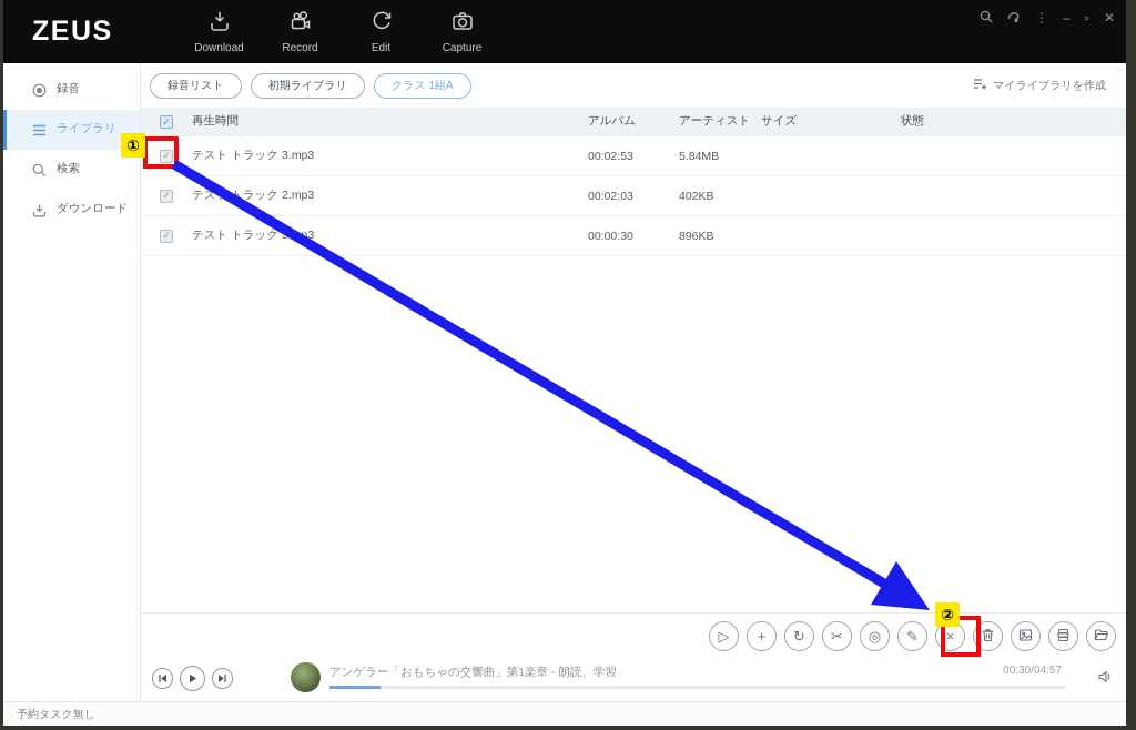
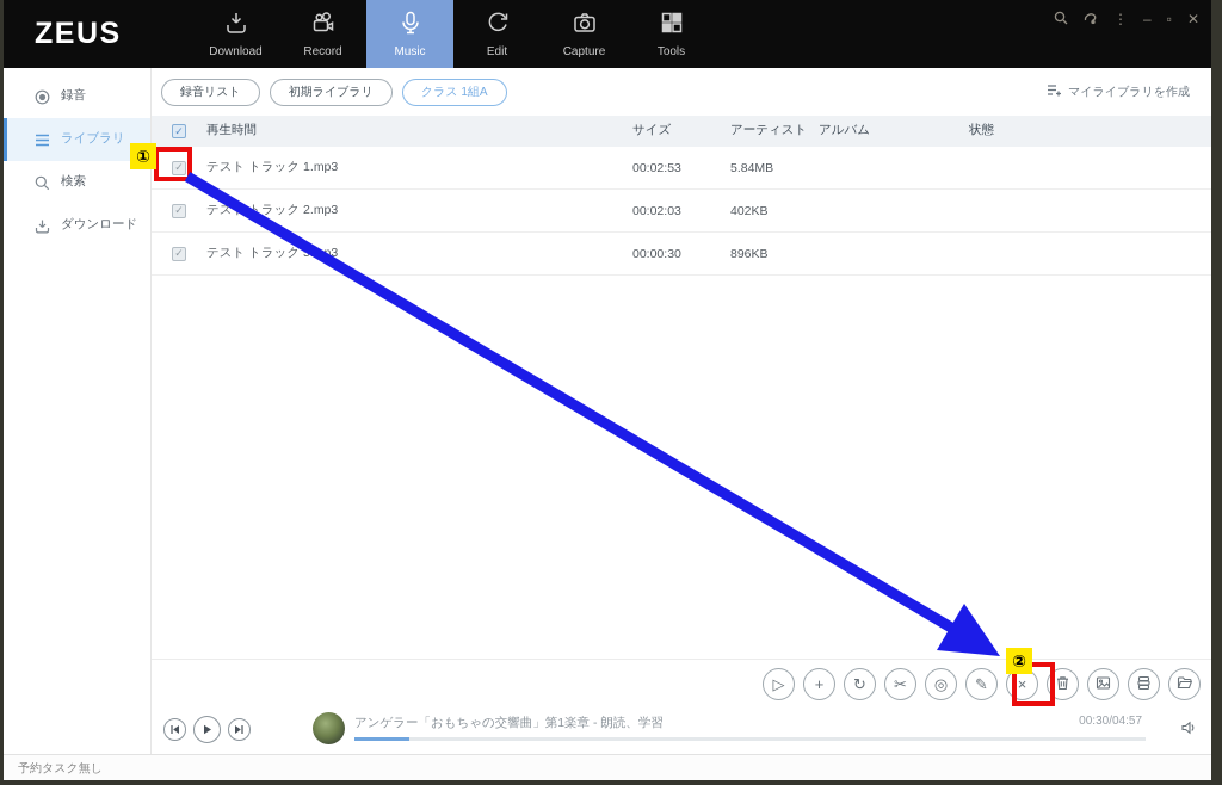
  ZEUS
  Download
  Record
+ Music
  Edit
  Capture
+ Tools
  ⋮
  –
  ▫
  ✕
  録音
  ライブラリ
  検索
  ダウンロード
  録音リスト
  初期ライブラリ
  クラス 1組A
  マイライブラリを作成
  ✓
  再生時間
- アルバム
+ サイズ
  アーティスト
- サイズ
+ アルバム
  状態
  ✓
- テスト トラック 3.mp3
+ テスト トラック 1.mp3
  00:02:53
  5.84MB
  ✓
  テス トラック 2.mp3
  00:02:03
  402KB
  ✓
  テスト トラックp3
  00:00:30
  896KB
  ▷
  +
  ↻
  ✂
  ◎
  ✎
  ×
  アンゲラー「おもちゃの交響曲」第1楽章 - 朗読、学習
  00:30/04:57
  予約タスク無し
  ①
  ②
